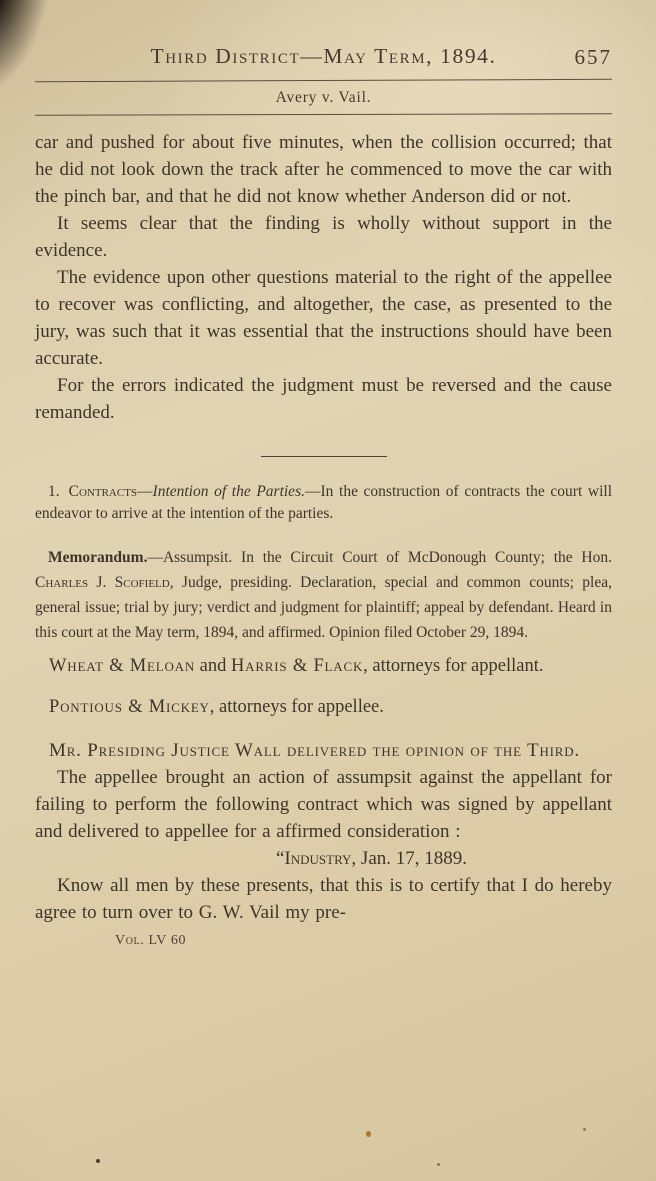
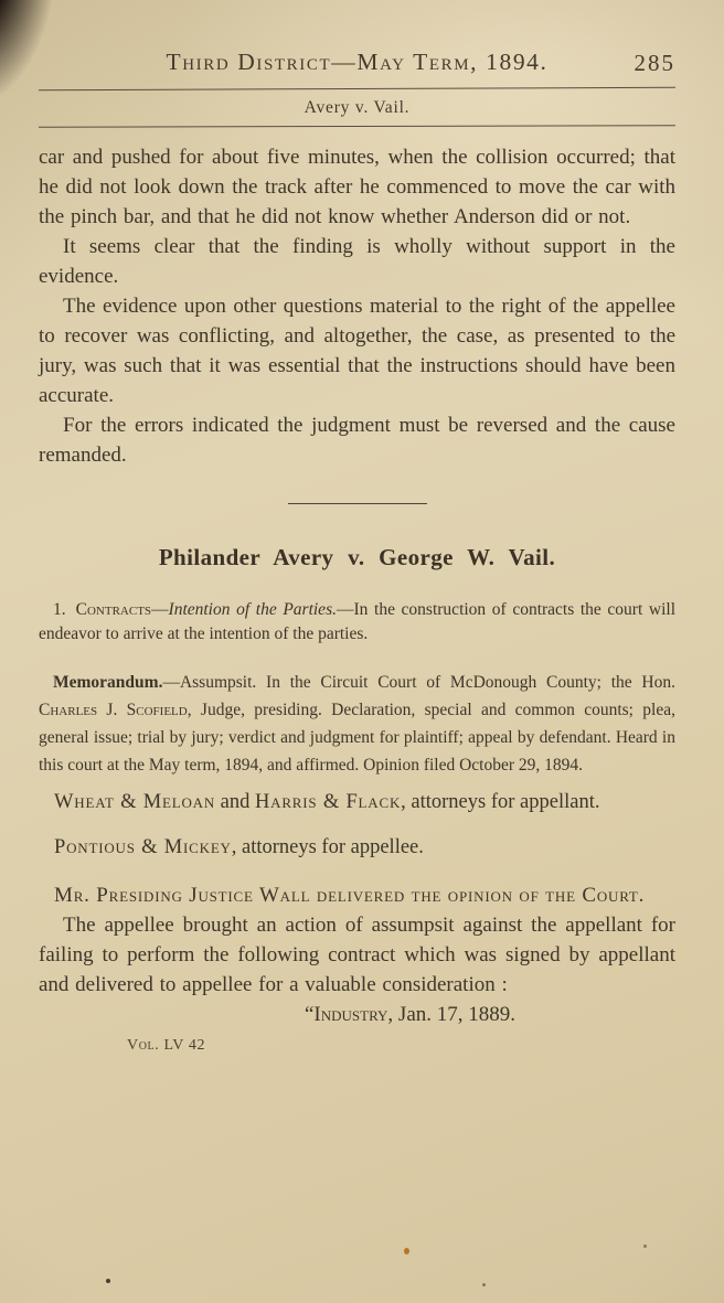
  Third District—May Term, 1894.
- 657
+ 285
  Avery v. Vail.
  car and pushed for about five minutes, when the collision occurred; that he did not look down the track after he commenced to move the car with the pinch bar, and that he did not know whether Anderson did or not.
  It seems clear that the finding is wholly without support in the evidence.
  The evidence upon other questions material to the right of the appellee to recover was conflicting, and altogether, the case, as presented to the jury, was such that it was essential that the instructions should have been accurate.
  For the errors indicated the judgment must be reversed and the cause remanded.
+ Philander Avery v. George W. Vail.
  1. Contracts—Intention of the Parties.—In the construction of contracts the court will endeavor to arrive at the intention of the parties.
  Memorandum.—Assumpsit. In the Circuit Court of McDonough County; the Hon. Charles J. Scofield, Judge, presiding. Declaration, special and common counts; plea, general issue; trial by jury; verdict and judgment for plaintiff; appeal by defendant. Heard in this court at the May term, 1894, and affirmed. Opinion filed October 29, 1894.
  Wheat & Meloan and Harris & Flack, attorneys for appellant.
  Pontious & Mickey, attorneys for appellee.
- Mr. Presiding Justice Wall delivered the opinion of the Third.
+ Mr. Presiding Justice Wall delivered the opinion of the Court.
- The appellee brought an action of assumpsit against the appellant for failing to perform the following contract which was signed by appellant and delivered to appellee for a affirmed consideration :
+ The appellee brought an action of assumpsit against the appellant for failing to perform the following contract which was signed by appellant and delivered to appellee for a valuable consideration :
  “Industry, Jan. 17, 1889.
- Know all men by these presents, that this is to certify that I do hereby agree to turn over to G. W. Vail my pre-
- Vol. LV 60
+ Vol. LV 42
